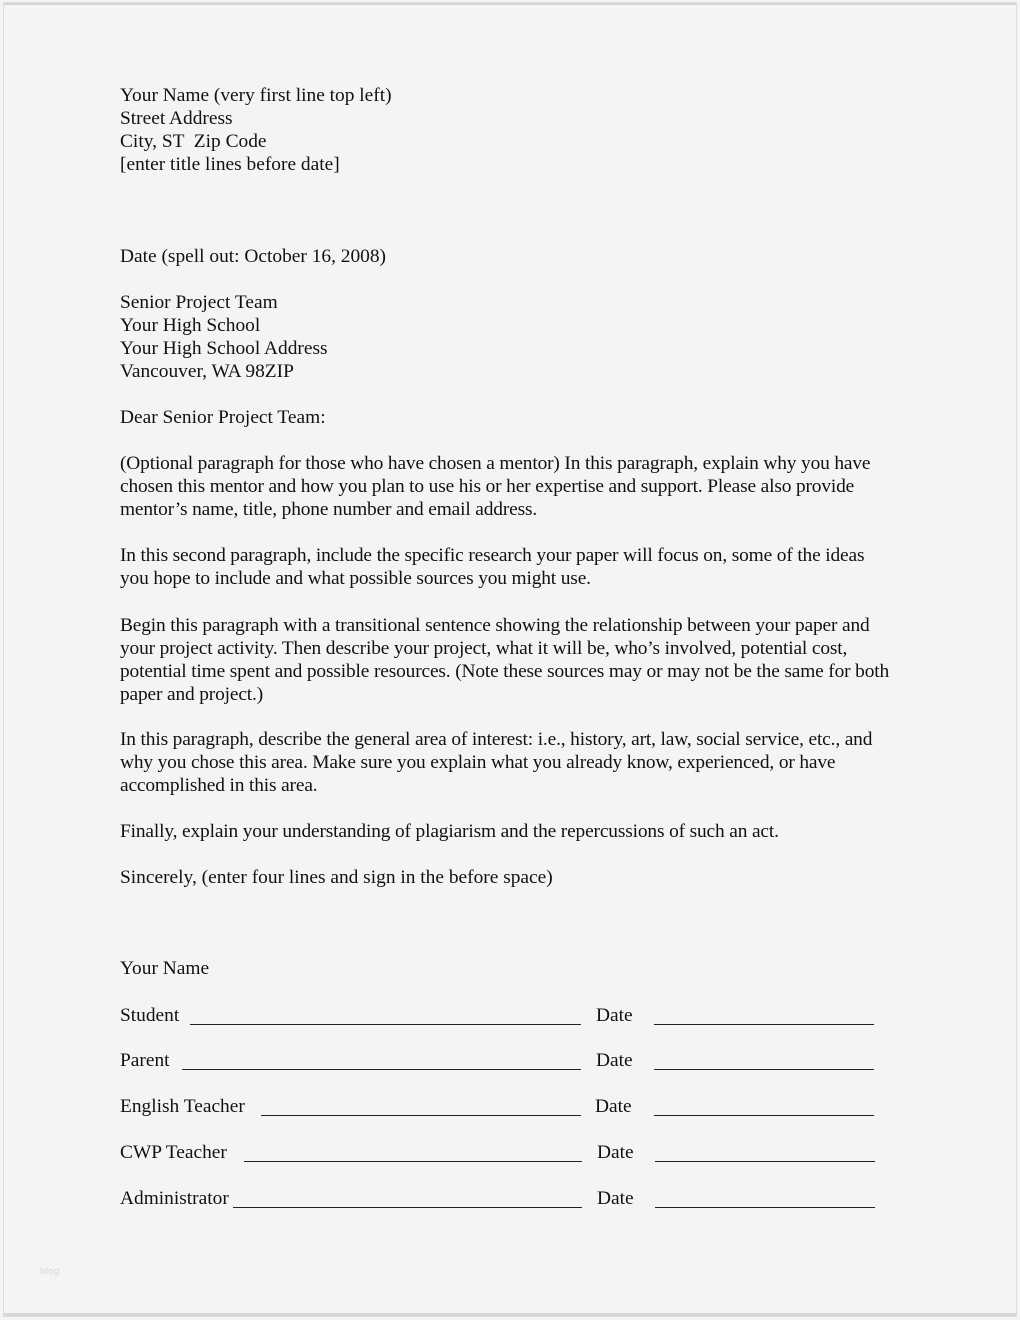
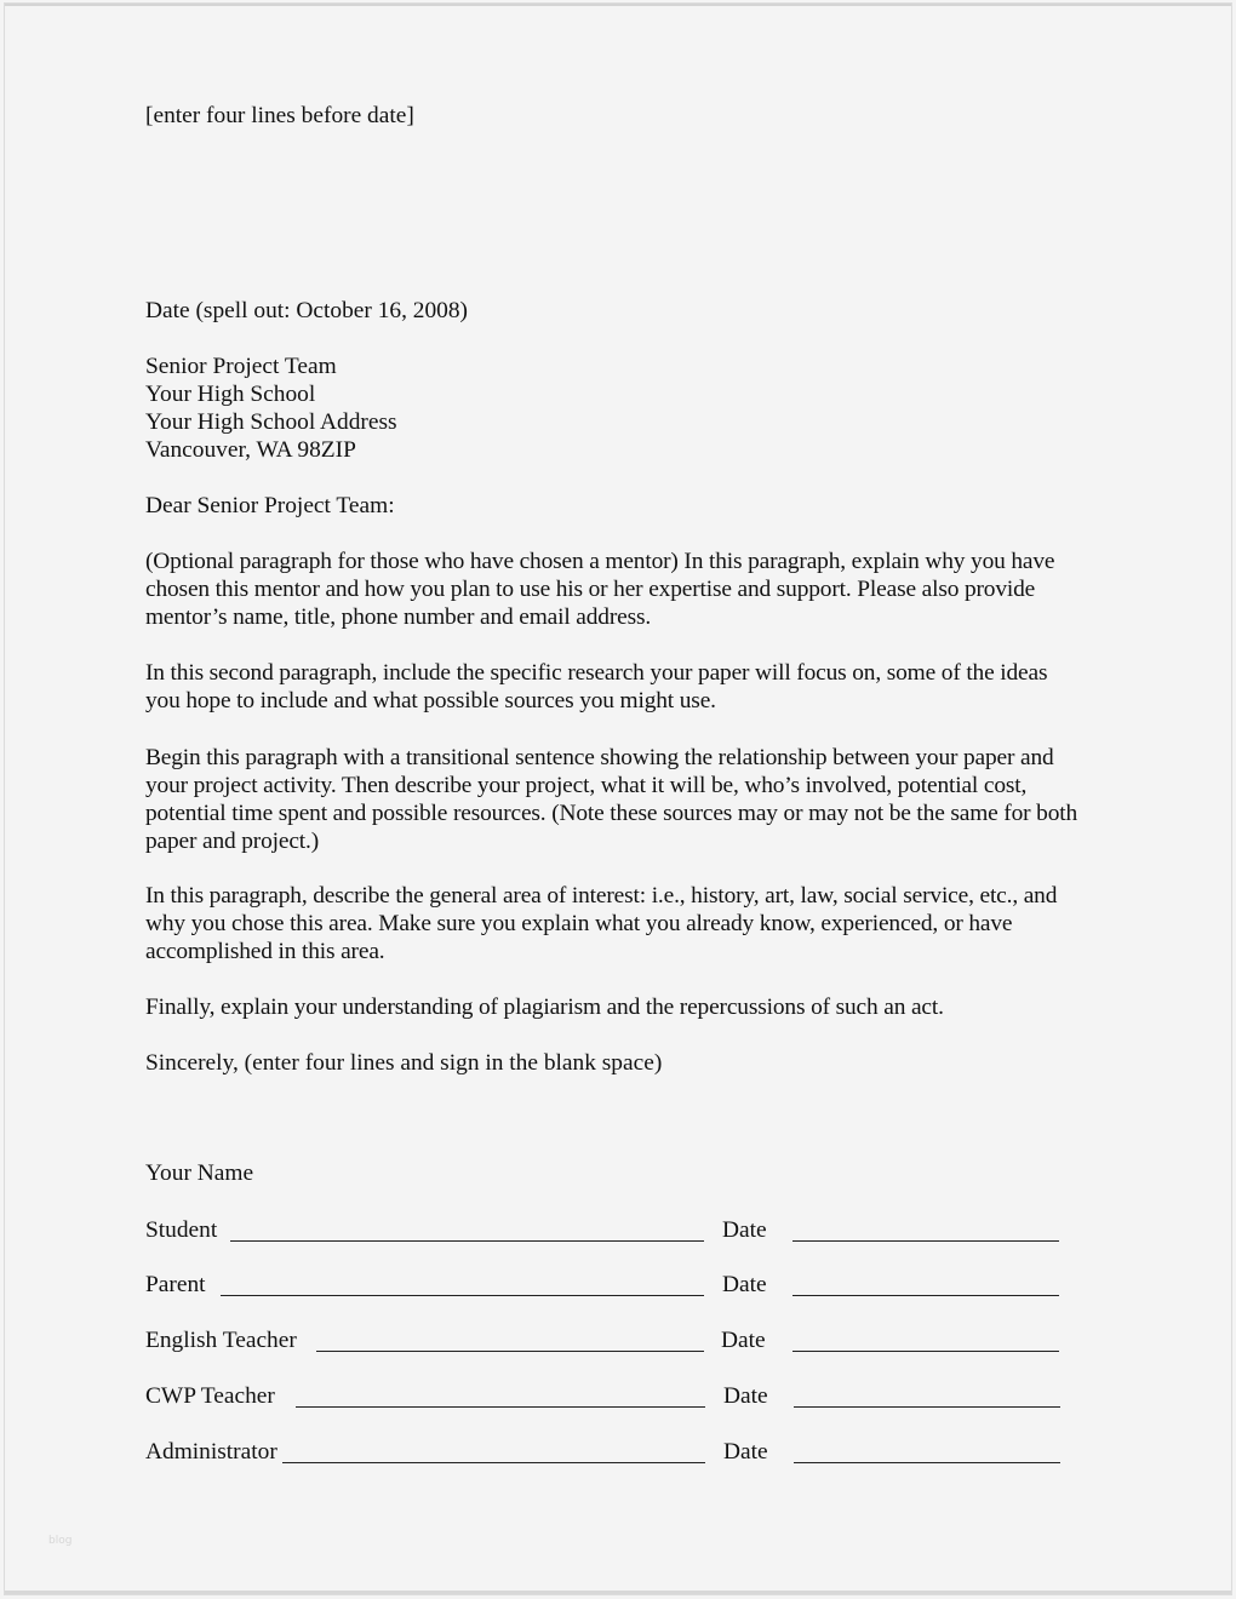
- Your Name (very first line top left)
- Street Address
- City, ST Zip Code
- [enter title lines before date]
+ [enter four lines before date]
  Date (spell out: October 16, 2008)
  Senior Project Team
  Your High School
  Your High School Address
  Vancouver, WA 98ZIP
  Dear Senior Project Team:
  (Optional paragraph for those who have chosen a mentor) In this paragraph, explain why you have chosen this mentor and how you plan to use his or her expertise and support. Please also provide mentor’s name, title, phone number and email address.
  In this second paragraph, include the specific research your paper will focus on, some of the ideas you hope to include and what possible sources you might use.
  Begin this paragraph with a transitional sentence showing the relationship between your paper and your project activity. Then describe your project, what it will be, who’s involved, potential cost, potential time spent and possible resources. (Note these sources may or may not be the same for both paper and project.)
  In this paragraph, describe the general area of interest: i.e., history, art, law, social service, etc., and why you chose this area. Make sure you explain what you already know, experienced, or have accomplished in this area.
  Finally, explain your understanding of plagiarism and the repercussions of such an act.
- Sincerely, (enter four lines and sign in the before space)
+ Sincerely, (enter four lines and sign in the blank space)
  Your Name
  Student
  Date
  Parent
  Date
  English Teacher
  Date
  CWP Teacher
  Date
  Administrator
  Date
  blog
